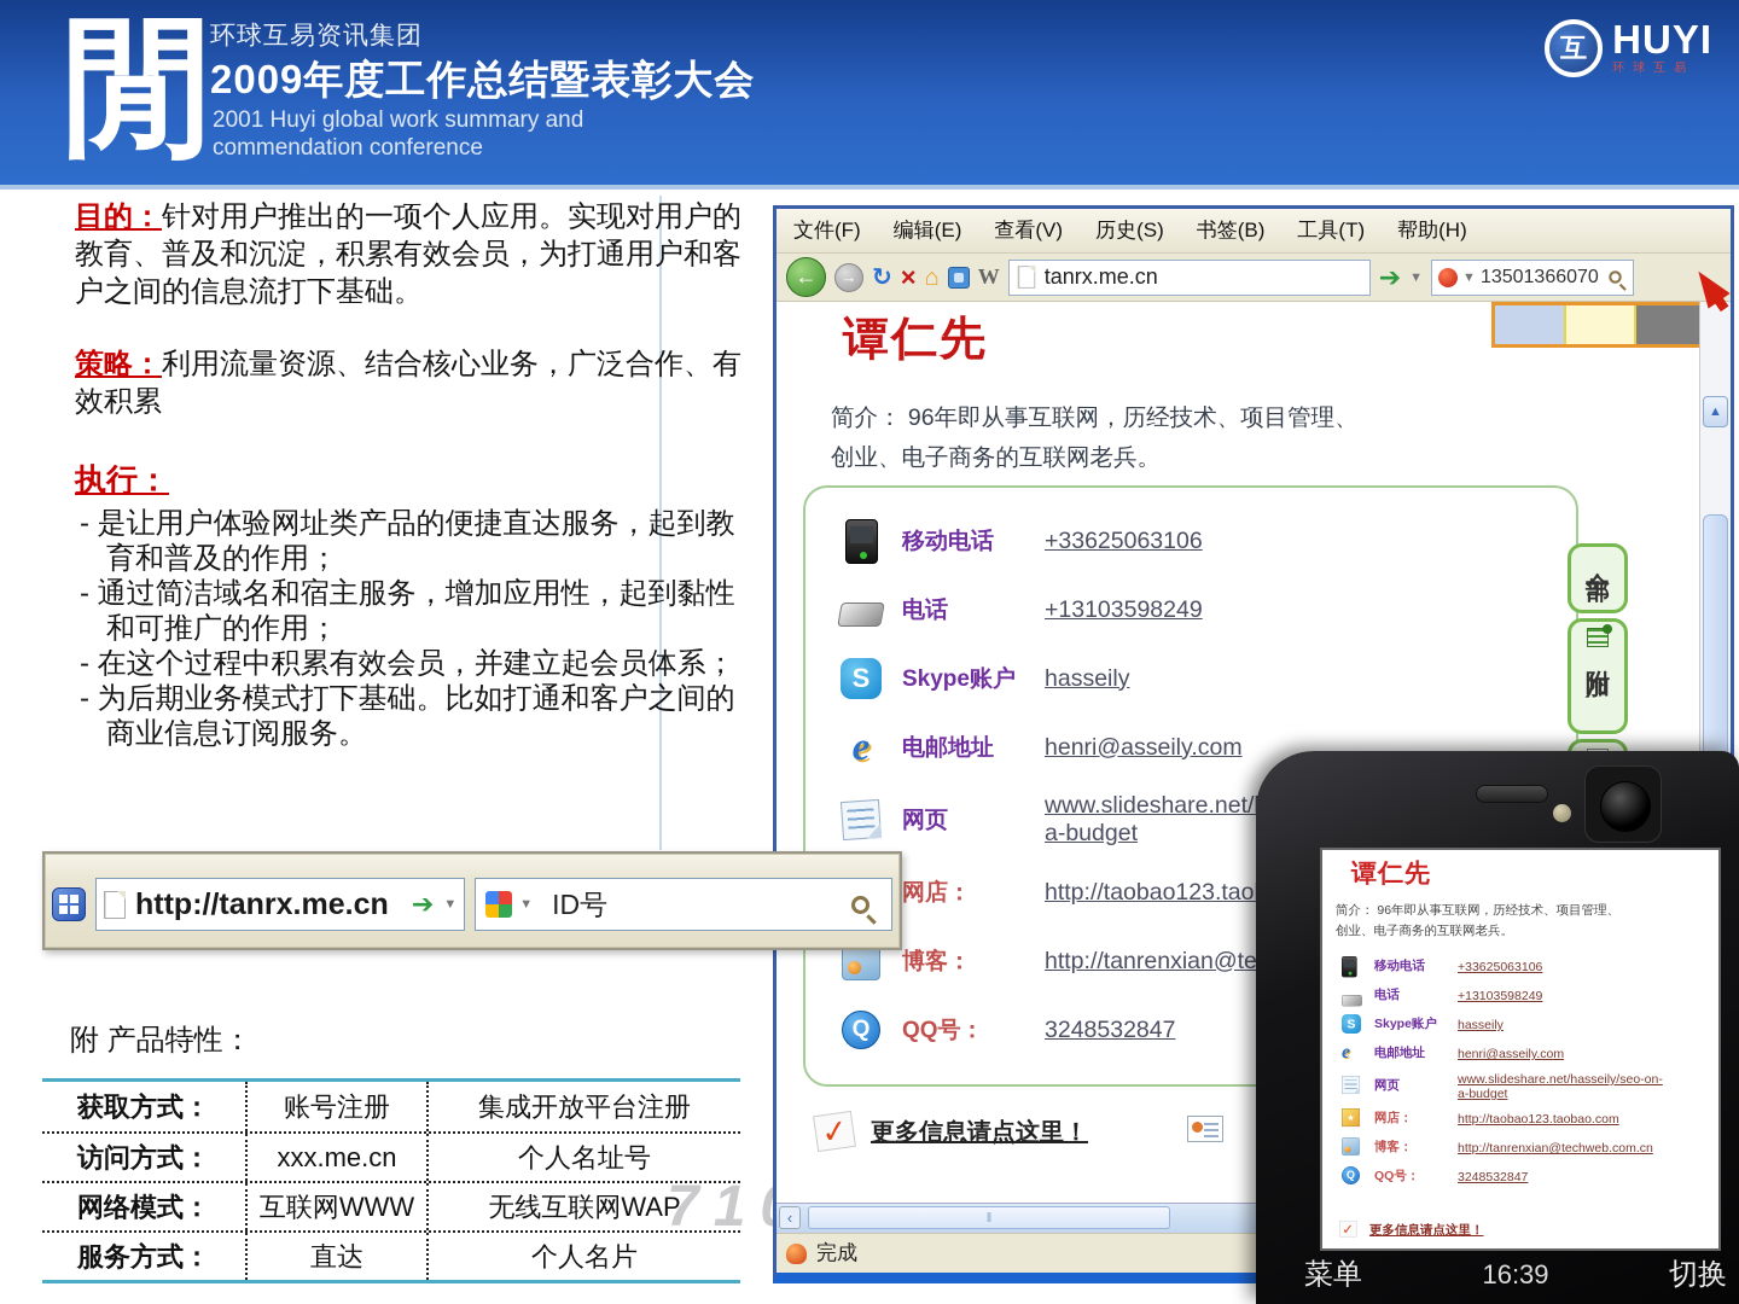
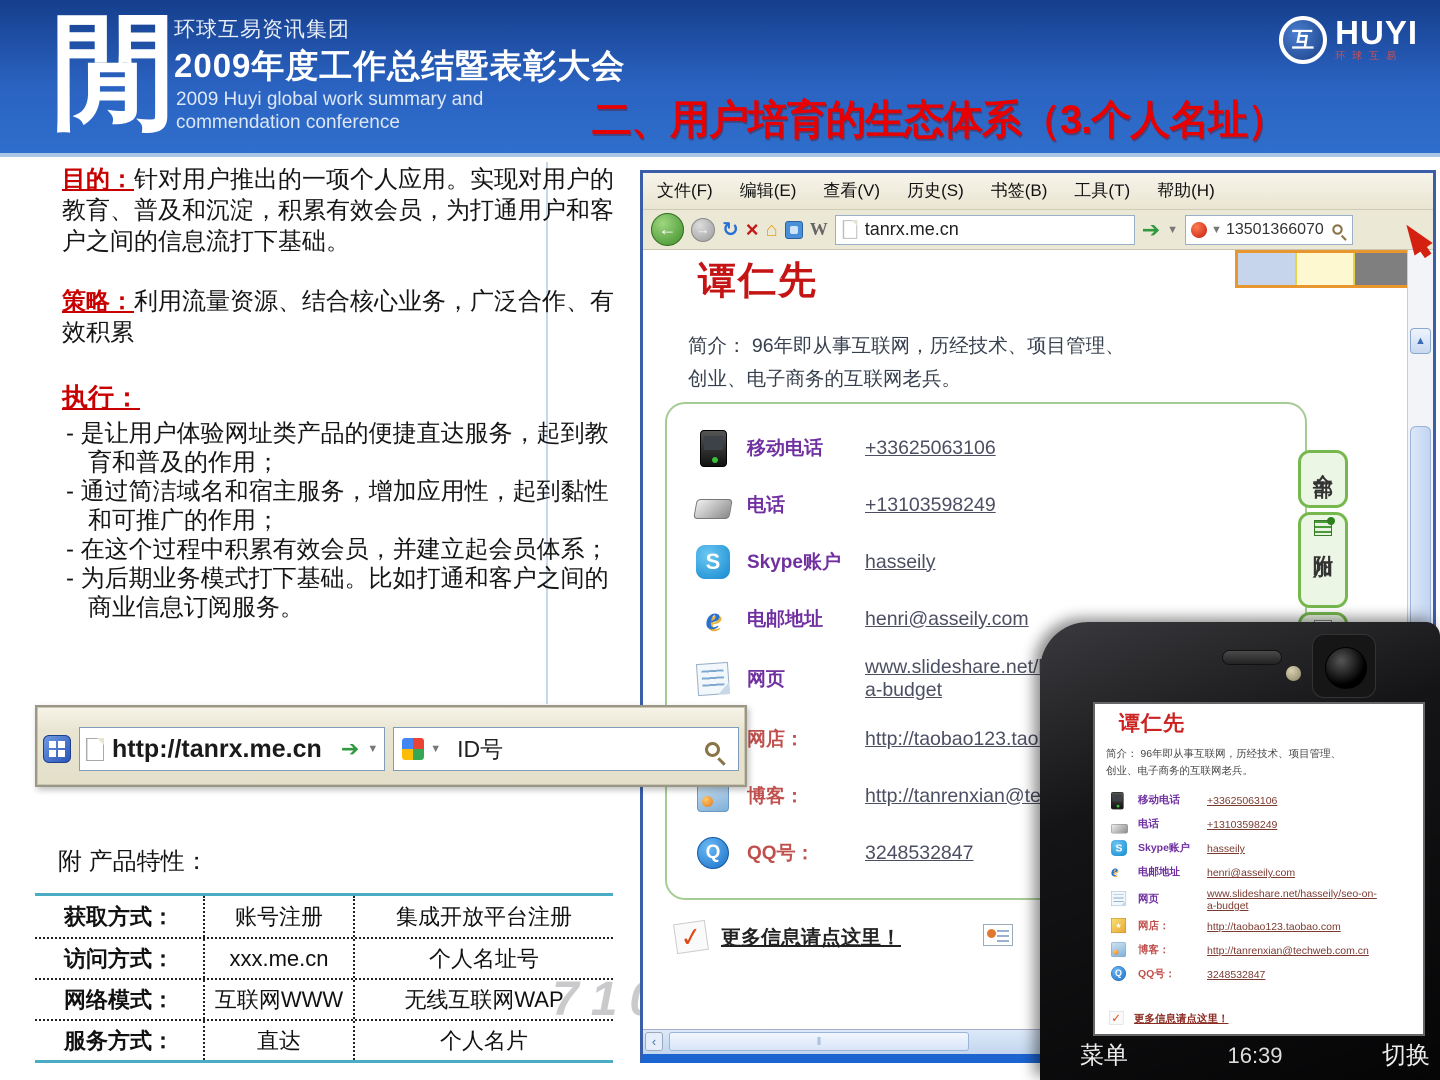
  閒
  环球互易资讯集团
  2009年度工作总结暨表彰大会
- 2001 Huyi global work summary and
+ 2009 Huyi global work summary and
  commendation conference
  互
  HUYI
  环球互易
+ 二、用户培育的生态体系（3.个人名址）
  目的：针对用户推出的一项个人应用。实现对用户的教育、普及和沉淀，积累有效会员，为打通用户和客户之间的信息流打下基础。
  策略：利用流量资源、结合核心业务，广泛合作、有效积累
  执行：
  - 是让用户体验网址类产品的便捷直达服务，起到教育和普及的作用；
  - 通过简洁域名和宿主服务，增加应用性，起到黏性和可推广的作用；
  - 在这个过程中积累有效会员，并建立起会员体系；
  - 为后期业务模式打下基础。比如打通和客户之间的商业信息订阅服务。
  http://tanrx.me.cn
  ➔
  ▼
  ▼
  ID号
  附 产品特性：
  获取方式：
  账号注册
  集成开放平台注册
  访问方式：
  xxx.me.cn
  个人名址号
  网络模式：
  互联网WWW
  无线互联网WAP
  服务方式：
  直达
  个人名片
  文件(F)
  编辑(E)
  查看(V)
  历史(S)
  书签(B)
  工具(T)
  帮助(H)
  ←
  →
  ↻
  ×
  ⌂
  W
  tanrx.me.cn
  ➔
  ▼
  ▼
  13501366070
  谭仁先
  简介： 96年即从事互联网，历经技术、项目管理、
  创业、电子商务的互联网老兵。
  移动电话
  +33625063106
  电话
  +13103598249
  S
  Skype账户
  hasseily
  e
  电邮地址
  henri@asseily.com
  网页
  a-budget
  网店：
  http://taobao123.tao
  博客：
  Q
  QQ号：
  3248532847
  更多信息请点这里！
  ▲
  ‹
  ‖
- 完成
  谭仁先
  简介： 96年即从事互联网，历经技术、项目管理、
  创业、电子商务的互联网老兵。
  移动电话
  +33625063106
  电话
  +13103598249
  S
  Skype账户
  hasseily
  e
  电邮地址
  henri@asseily.com
  网页
  www.slideshare.net/hasseily/seo-on-
  a-budget
  ★
  网店：
  http://taobao123.taobao.com
  博客：
  http://tanrenxian@techweb.com.cn
  Q
  QQ号：
  3248532847
  ✓
  更多信息请点这里！
  菜单
  16:39
  切换
